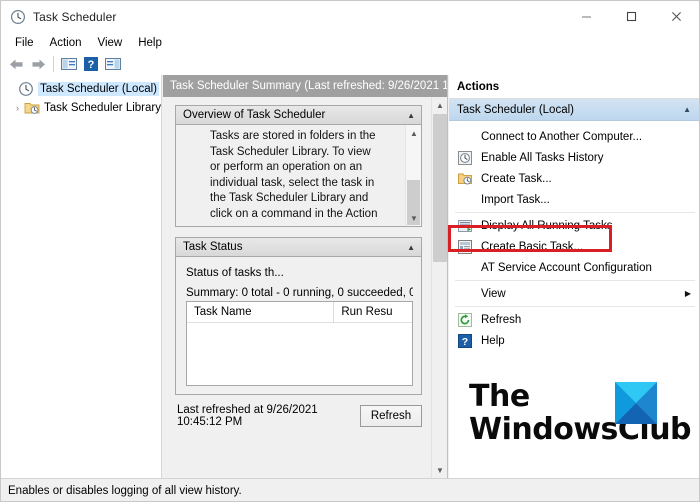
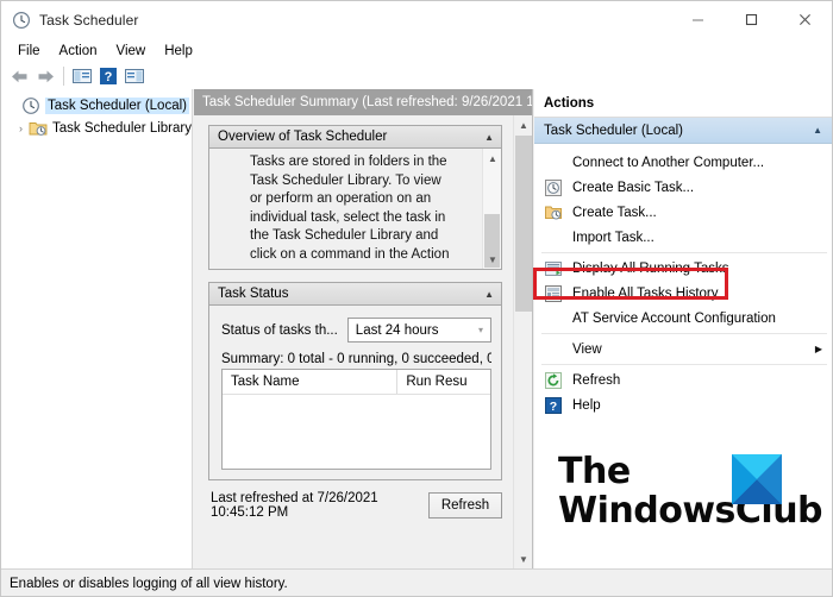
  Task Scheduler
  File
  Action
  View
  Help
  ?
  Task Scheduler (Local)
  ›
  Task Scheduler Library
  Task Scheduler Summary (Last refreshed: 9/26/2021 1
  Overview of Task Scheduler
  ▲
  Tasks are stored in folders in the Task Scheduler Library. To view or perform an operation on an individual task, select the task in the Task Scheduler Library and click on a command in the Action
  ▲
  ▼
  Task Status
  ▲
  Status of tasks th...
+ Last 24 hours
+ ▾
  Summary: 0 total - 0 running, 0 succeeded, 0
  Task Name
  Run Resu
- Last refreshed at 9/26/2021 10:45:12 PM
+ Last refreshed at 7/26/2021 10:45:12 PM
  Refresh
  ▲
  ▼
  Actions
  Task Scheduler (Local)
  ▲
  Connect to Another Computer...
- Enable All Tasks History
+ Create Basic Task...
  Create Task...
  Import Task...
  Display All Running Tasks
- Create Basic Task...
+ Enable All Tasks History
  AT Service Account Configuration
  View
  ▶
  Refresh
  ?
  Help
  The
  WindowsClub
  Enables or disables logging of all view history.
